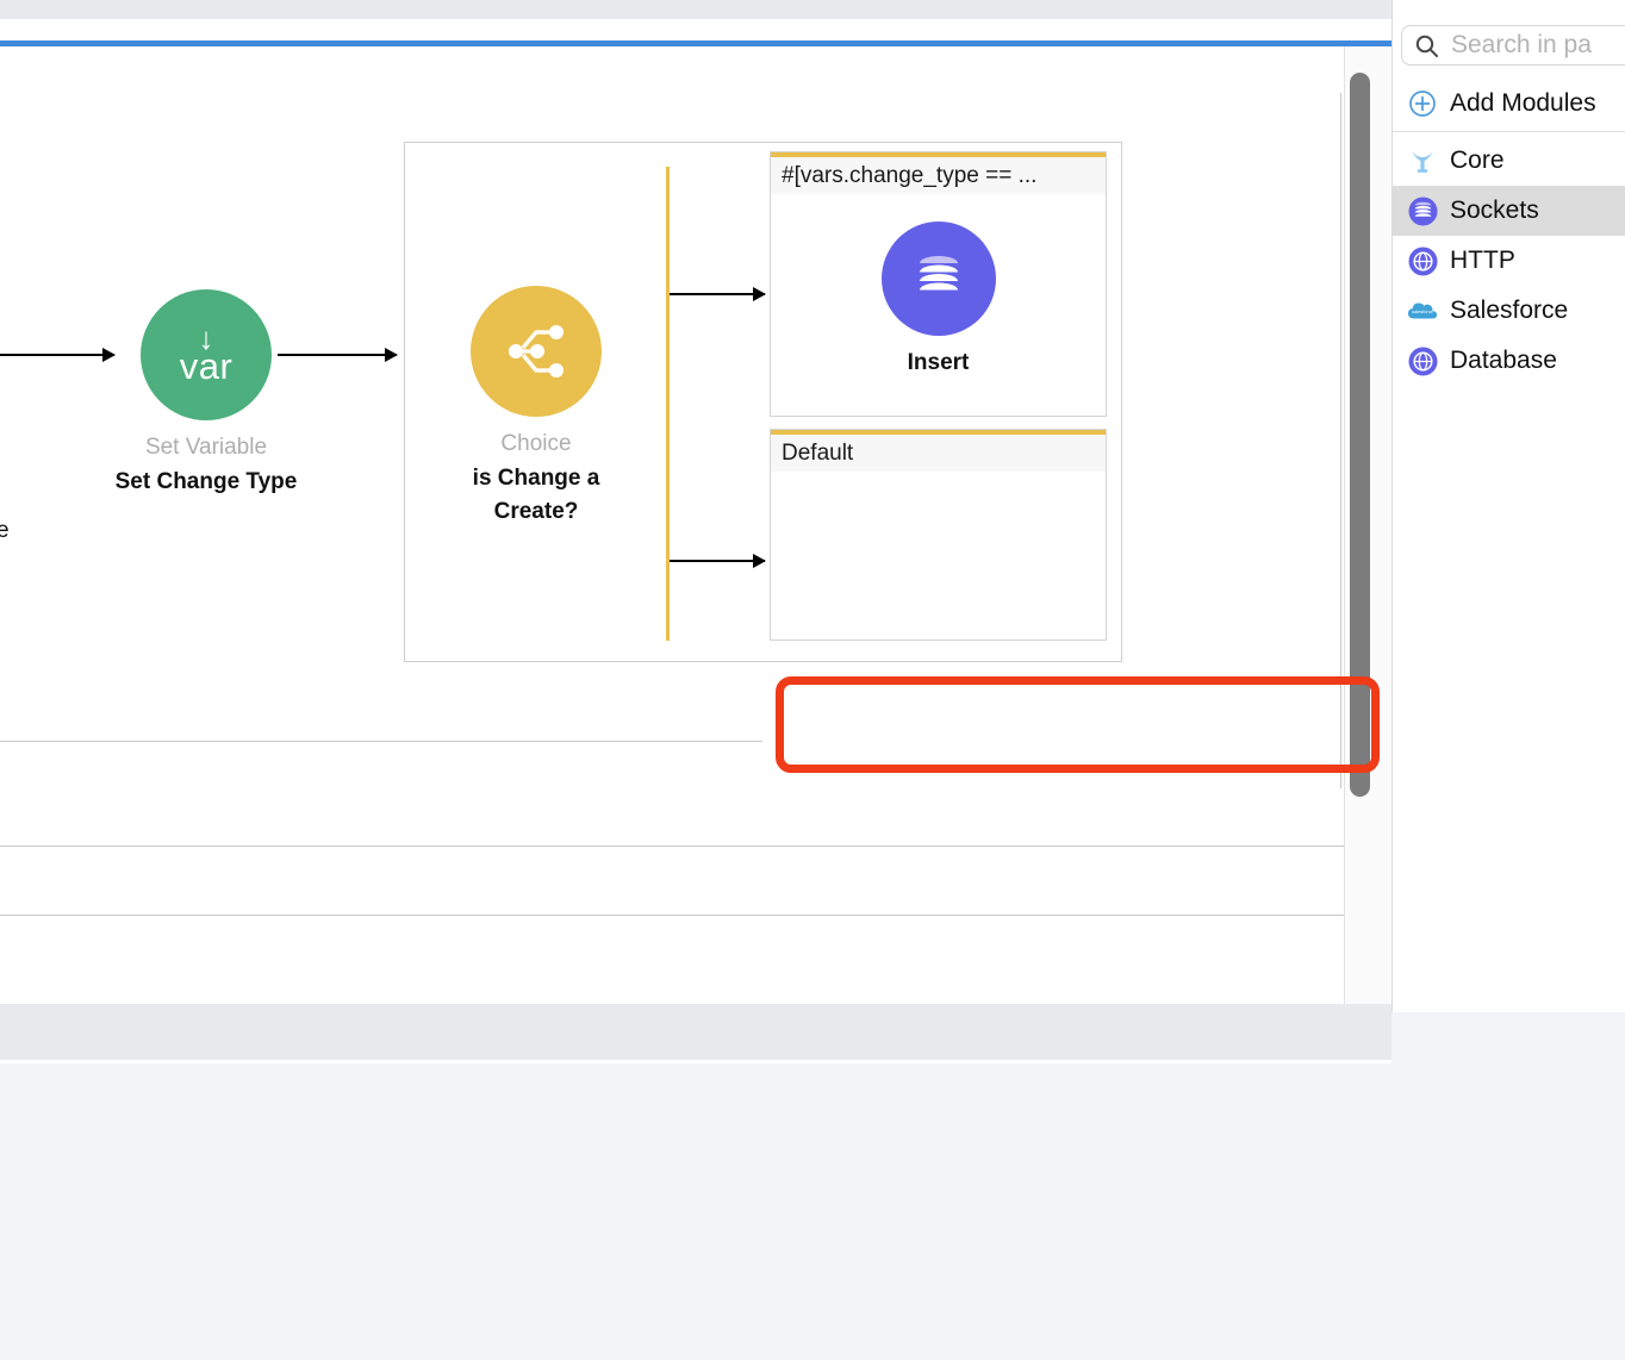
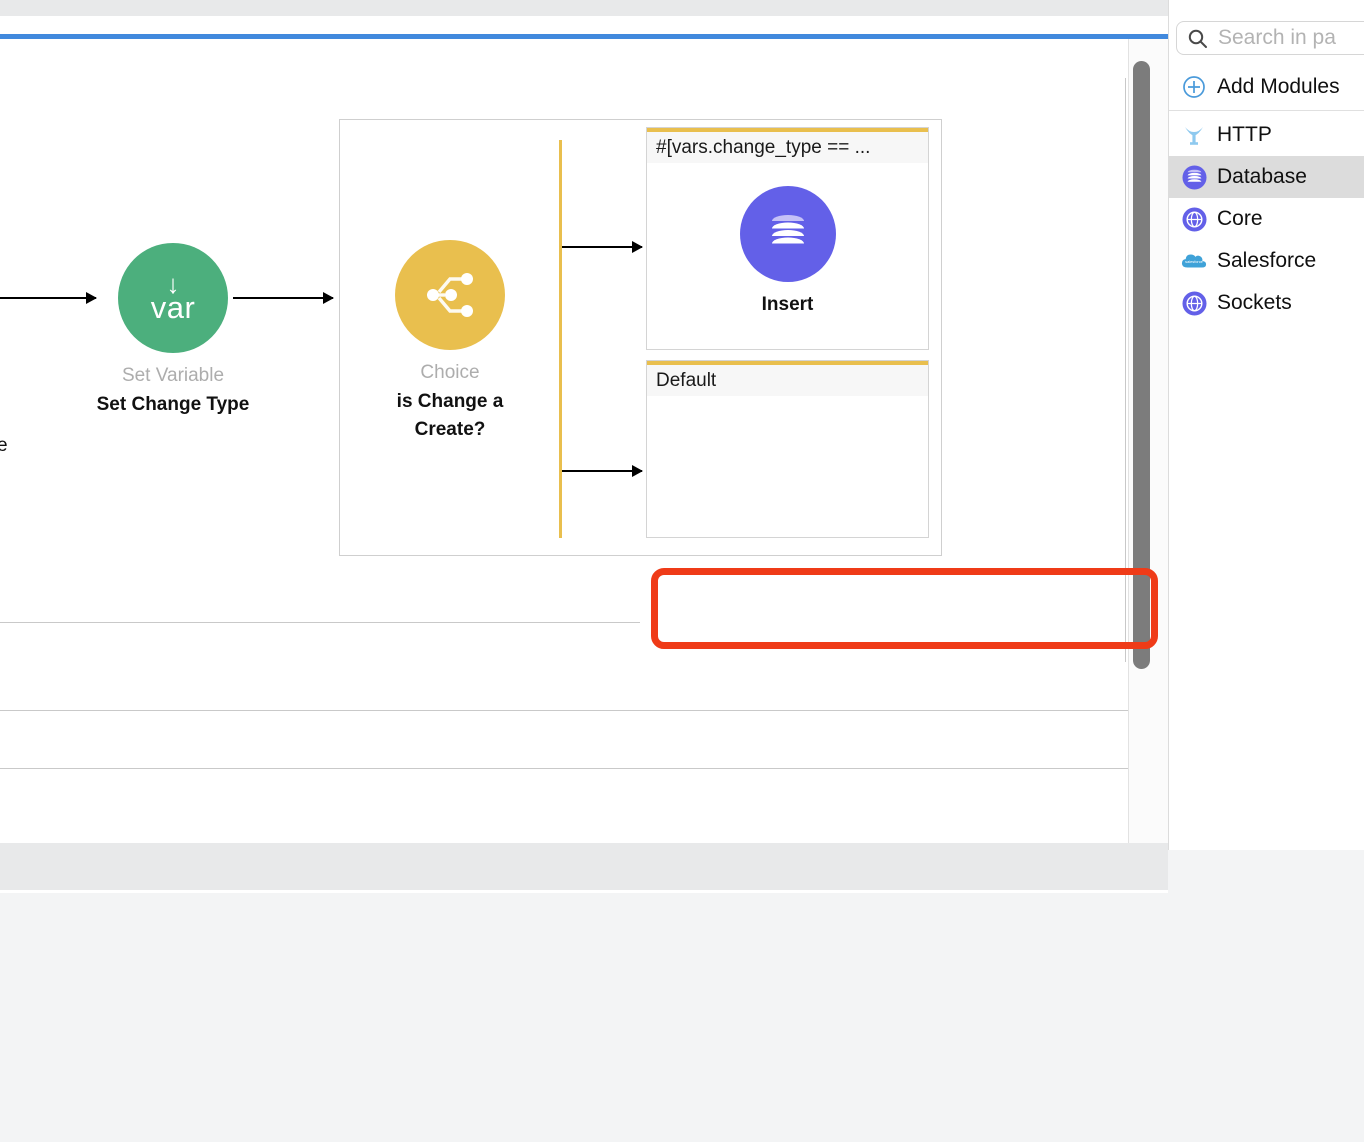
  e
  ↓
  var
  Set Variable
  Set Change Type
  Choice
  is Change a
  Create?
  #[vars.change_type == ...
  Insert
  Default
  Search in pa
  Add Modules
- Core
+ HTTP
- Sockets
+ Database
- HTTP
+ Core
  Salesforce
- Database
+ Sockets
